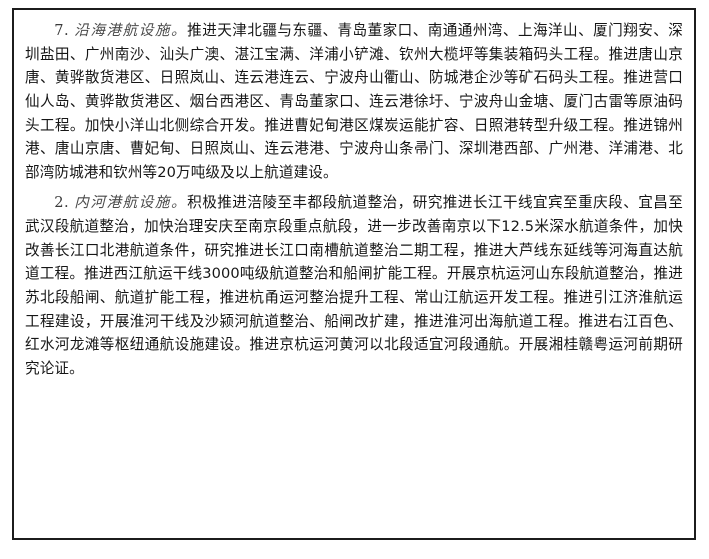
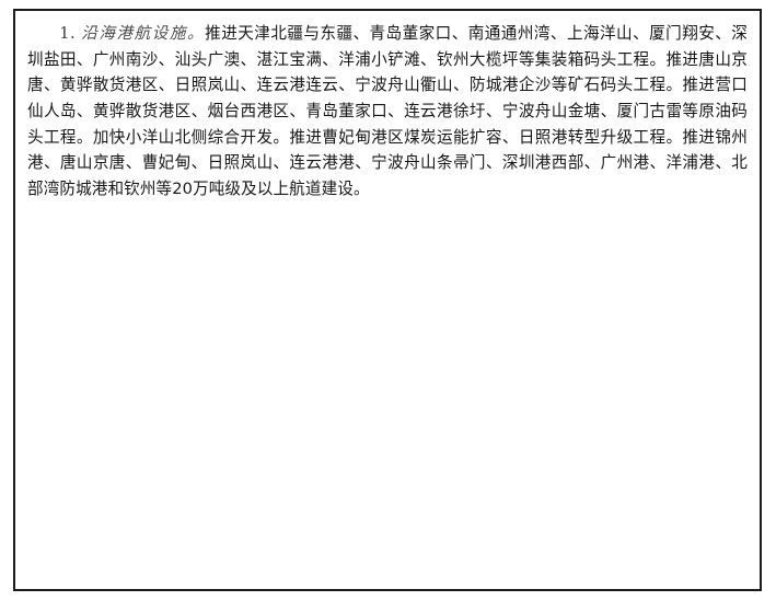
- 7. 沿海港航设施。推进天津北疆与东疆、青岛董家口、南通通州湾、上海洋山、厦门翔安、深圳盐田、广州南沙、汕头广澳、湛江宝满、洋浦小铲滩、钦州大榄坪等集装箱码头工程。推进唐山京唐、黄骅散货港区、日照岚山、连云港连云、宁波舟山衢山、防城港企沙等矿石码头工程。推进营口仙人岛、黄骅散货港区、烟台西港区、青岛董家口、连云港徐圩、宁波舟山金塘、厦门古雷等原油码头工程。加快小洋山北侧综合开发。推进曹妃甸港区煤炭运能扩容、日照港转型升级工程。推进锦州港、唐山京唐、曹妃甸、日照岚山、连云港港、宁波舟山条帚门、深圳港西部、广州港、洋浦港、北部湾防城港和钦州等20万吨级及以上航道建设。
+ 1. 沿海港航设施。推进天津北疆与东疆、青岛董家口、南通通州湾、上海洋山、厦门翔安、深圳盐田、广州南沙、汕头广澳、湛江宝满、洋浦小铲滩、钦州大榄坪等集装箱码头工程。推进唐山京唐、黄骅散货港区、日照岚山、连云港连云、宁波舟山衢山、防城港企沙等矿石码头工程。推进营口仙人岛、黄骅散货港区、烟台西港区、青岛董家口、连云港徐圩、宁波舟山金塘、厦门古雷等原油码头工程。加快小洋山北侧综合开发。推进曹妃甸港区煤炭运能扩容、日照港转型升级工程。推进锦州港、唐山京唐、曹妃甸、日照岚山、连云港港、宁波舟山条帚门、深圳港西部、广州港、洋浦港、北部湾防城港和钦州等20万吨级及以上航道建设。
- 2. 内河港航设施。积极推进涪陵至丰都段航道整治，研究推进长江干线宜宾至重庆段、宜昌至武汉段航道整治，加快治理安庆至南京段重点航段，进一步改善南京以下12.5米深水航道条件，加快改善长江口北港航道条件，研究推进长江口南槽航道整治二期工程，推进大芦线东延线等河海直达航道工程。推进西江航运干线3000吨级航道整治和船闸扩能工程。开展京杭运河山东段航道整治，推进苏北段船闸、航道扩能工程，推进杭甬运河整治提升工程、常山江航运开发工程。推进引江济淮航运工程建设，开展淮河干线及沙颍河航道整治、船闸改扩建，推进淮河出海航道工程。推进右江百色、红水河龙滩等枢纽通航设施建设。推进京杭运河黄河以北段适宜河段通航。开展湘桂赣粤运河前期研究论证。
